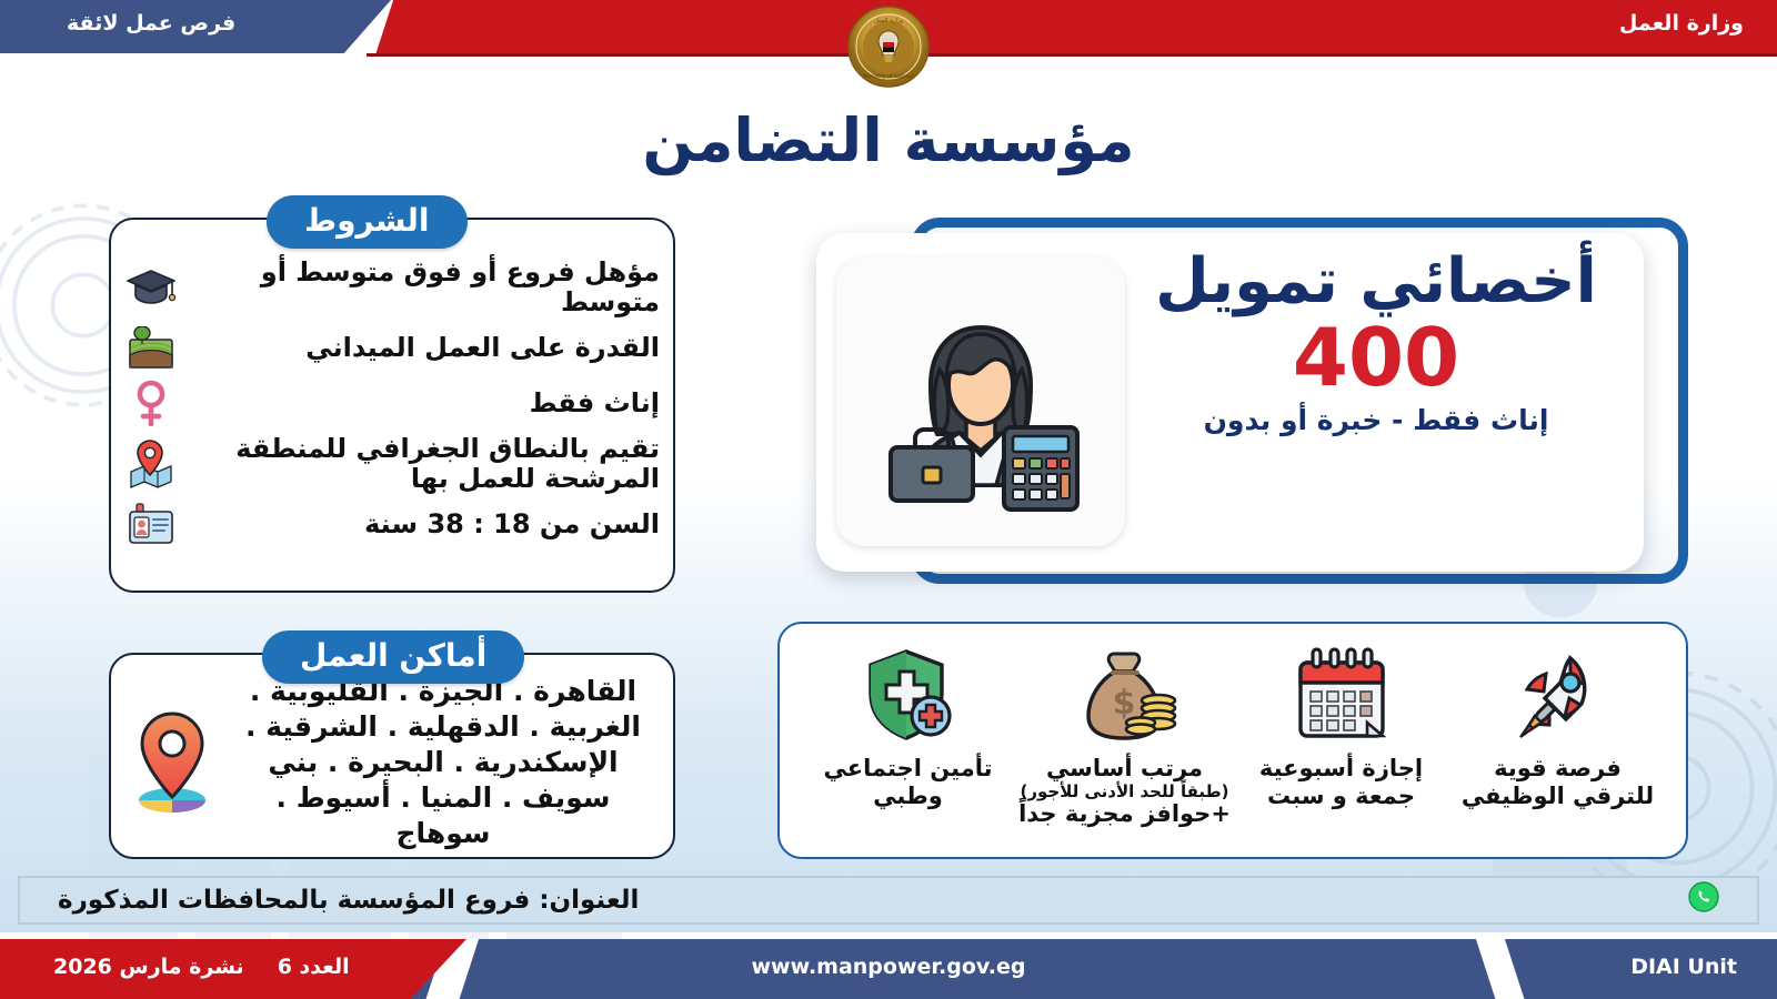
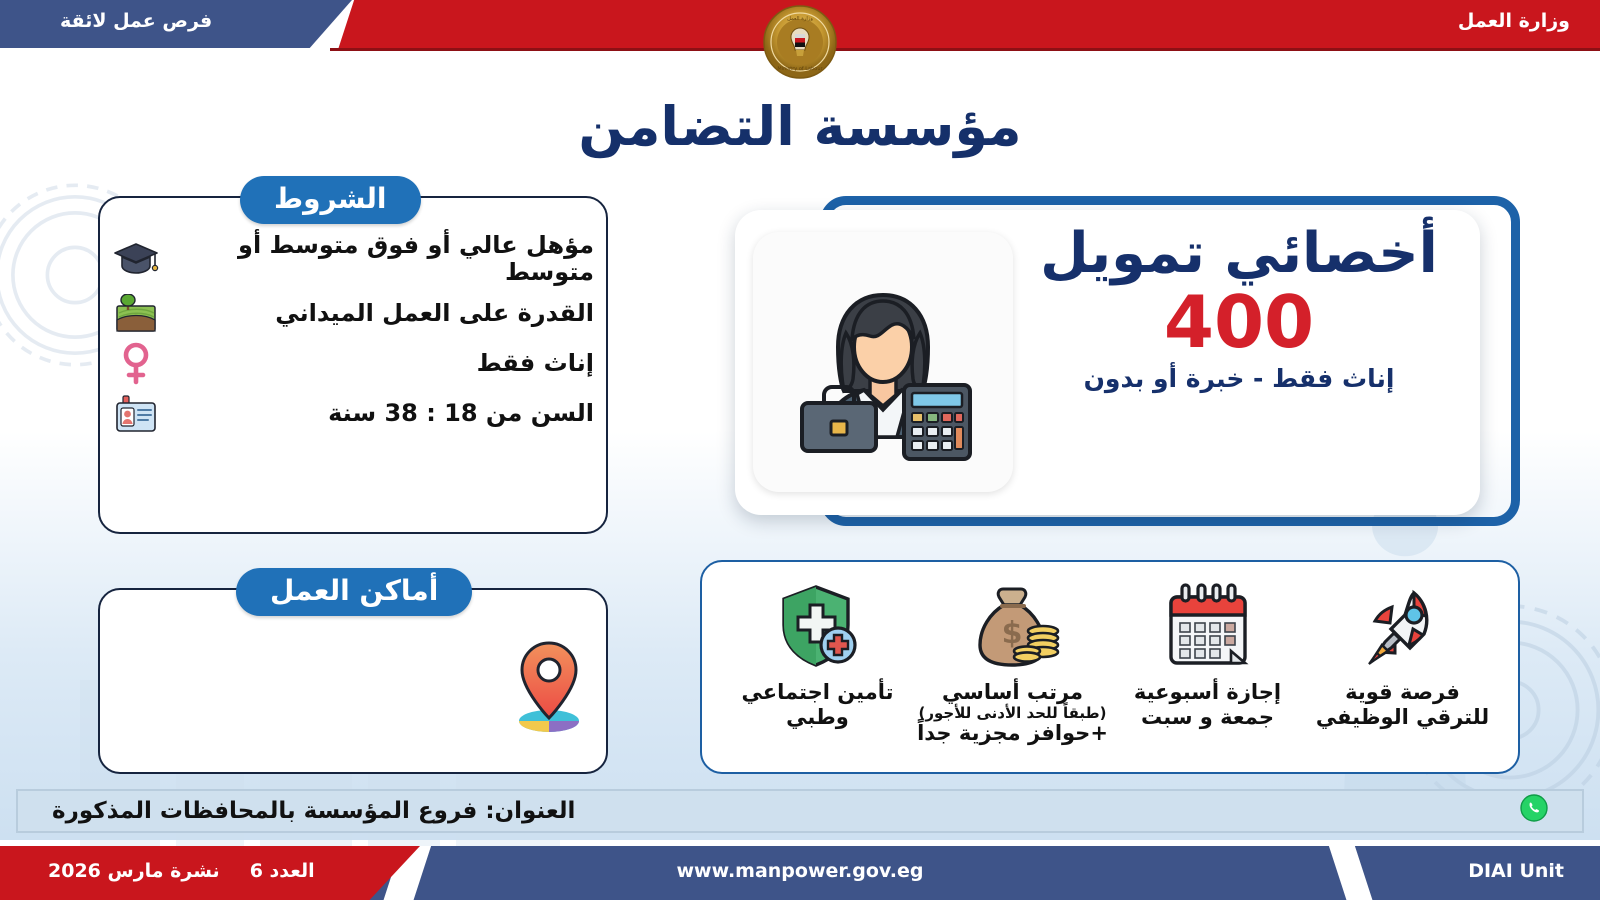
  فرص عمل لائقة
  وزارة العمل
  مؤسسة التضامن
- مؤهل فروع أو فوق متوسط أو متوسط
+ مؤهل عالي أو فوق متوسط أو متوسط
  القدرة على العمل الميداني
  إناث فقط
- تقيم بالنطاق الجغرافي للمنطقة المرشحة للعمل بها
  السن من 18 : 38 سنة
  الشروط
- القاهرة . الجيزة . القليوبية . الغربية . الدقهلية . الشرقية . الإسكندرية . البحيرة . بني سويف . المنيا . أسيوط . سوهاج
  أماكن العمل
  أخصائي تمويل
  400
  إناث فقط - خبرة أو بدون
  فرصة قوية
  للترقي الوظيفي
  إجازة أسبوعية
  جمعة و سبت
  $
  مرتب أساسي
  (طبقاً للحد الأدنى للأجور)
  +حوافز مجزية جداً
  تأمين اجتماعي
  وطبي
  العنوان: فروع المؤسسة بالمحافظات المذكورة
  العدد 6
  نشرة مارس 2026
  www.manpower.gov.eg
  DIAI Unit
